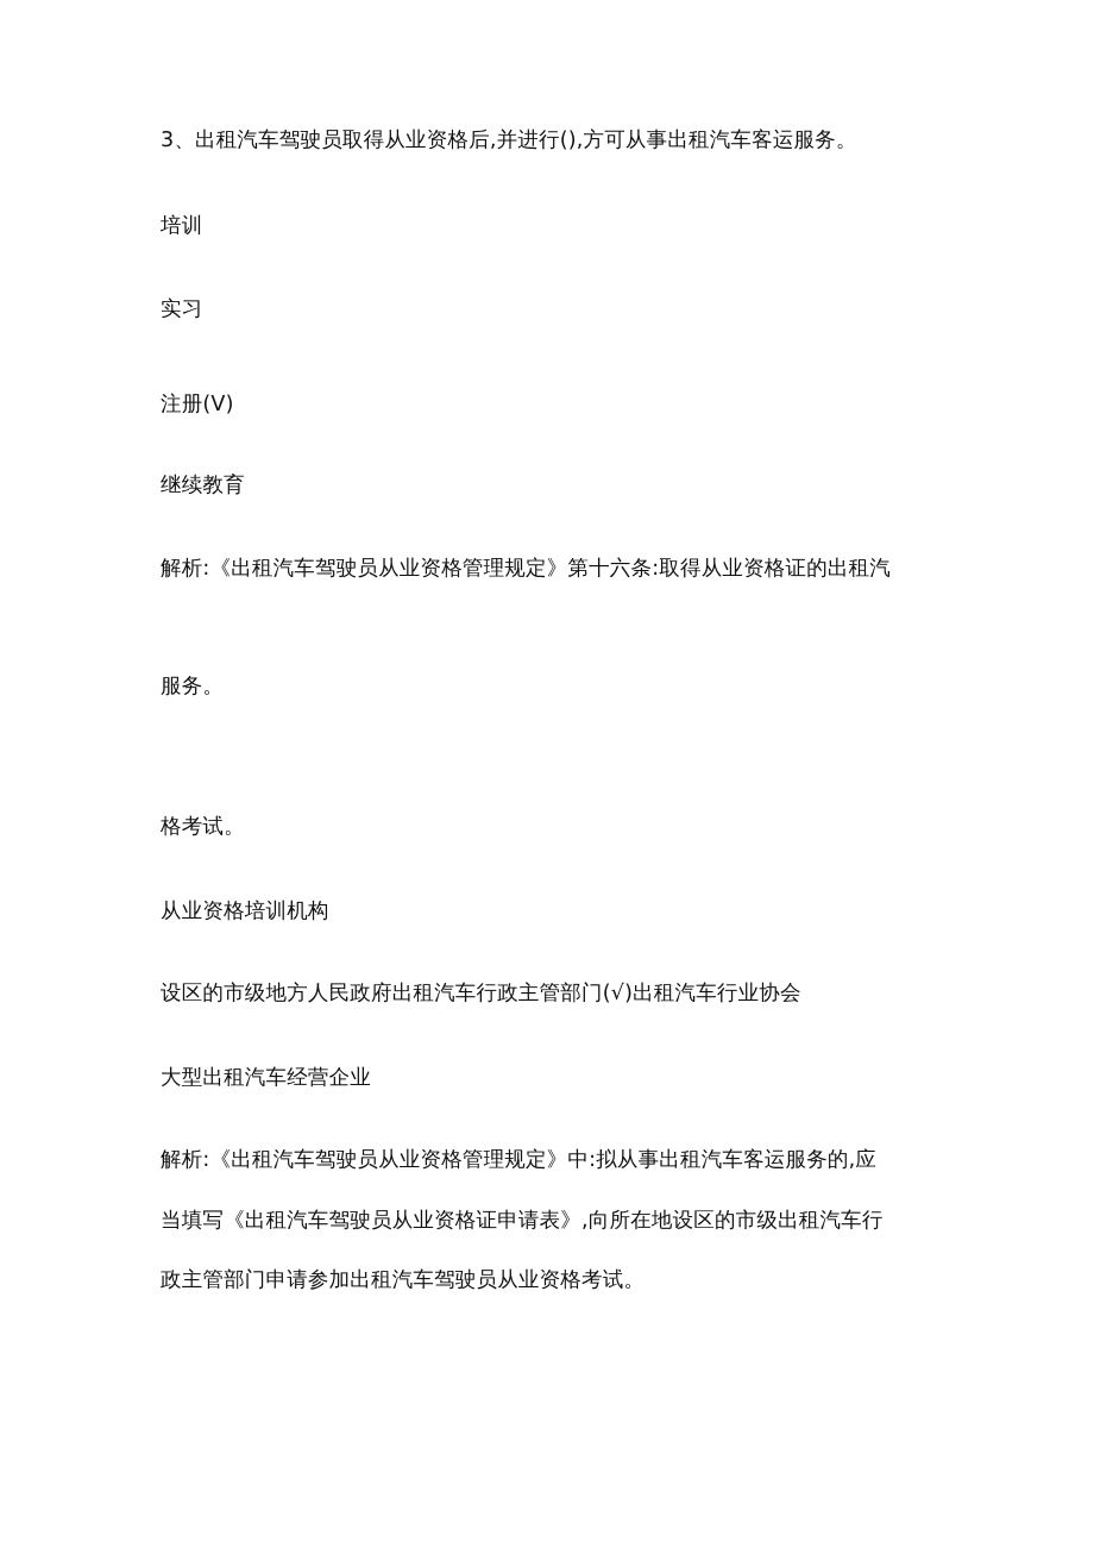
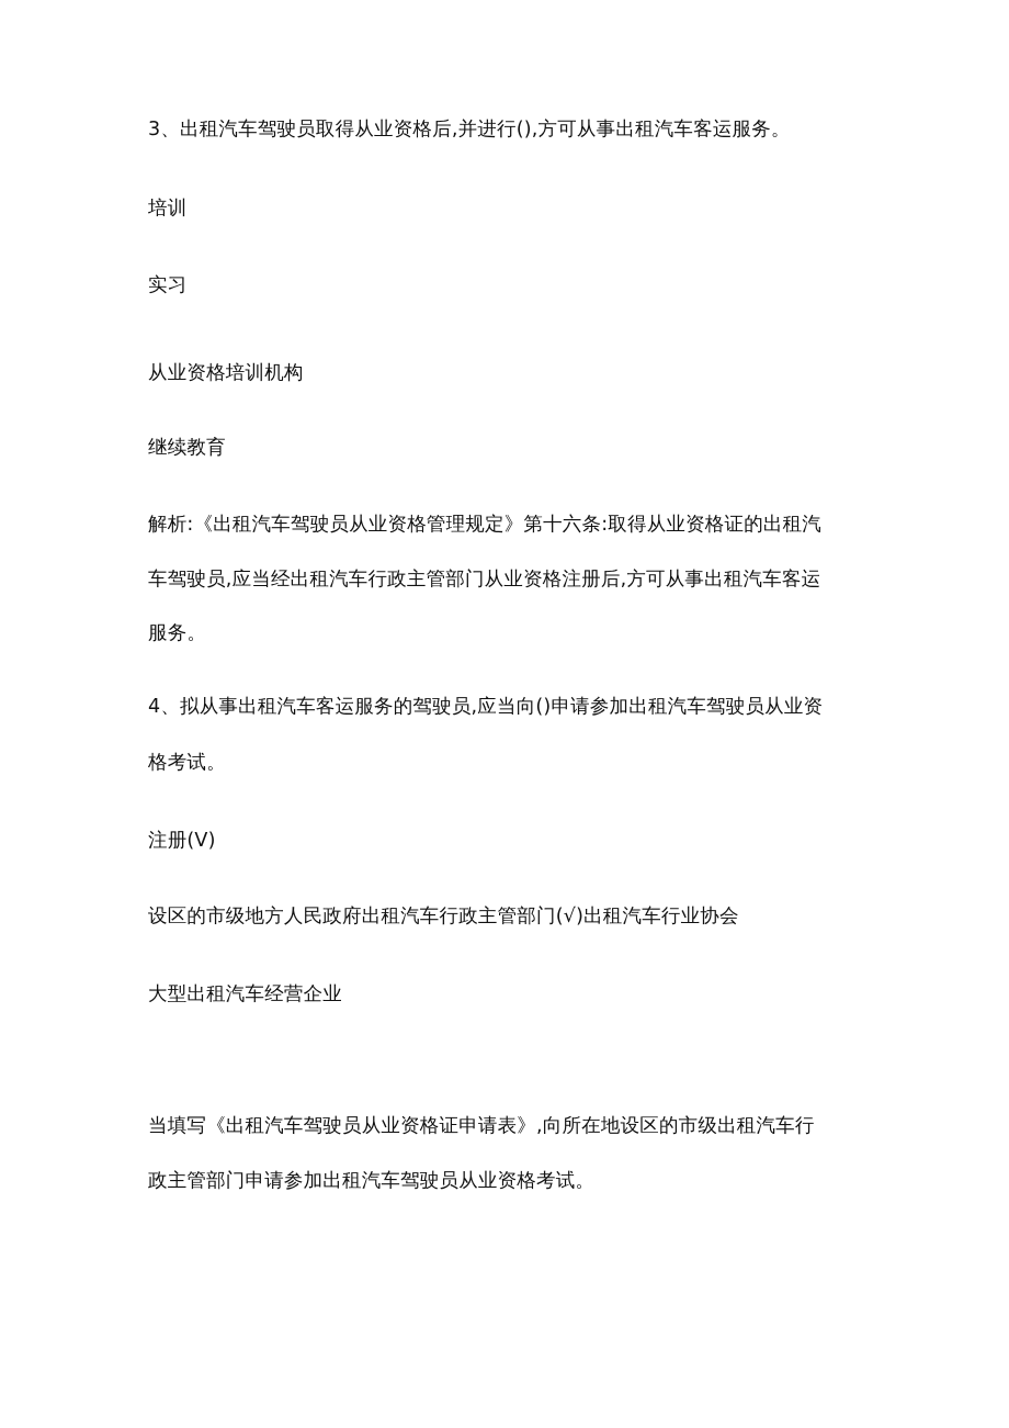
  3、出租汽车驾驶员取得从业资格后,并进行(),方可从事出租汽车客运服务。
  培训
  实习
- 注册(V)
+ 从业资格培训机构
  继续教育
  解析:《出租汽车驾驶员从业资格管理规定》第十六条:取得从业资格证的出租汽
+ 车驾驶员,应当经出租汽车行政主管部门从业资格注册后,方可从事出租汽车客运
  服务。
+ 4、拟从事出租汽车客运服务的驾驶员,应当向()申请参加出租汽车驾驶员从业资
  格考试。
- 从业资格培训机构
+ 注册(V)
  设区的市级地方人民政府出租汽车行政主管部门(√)出租汽车行业协会
  大型出租汽车经营企业
- 解析:《出租汽车驾驶员从业资格管理规定》中:拟从事出租汽车客运服务的,应
  当填写《出租汽车驾驶员从业资格证申请表》,向所在地设区的市级出租汽车行
  政主管部门申请参加出租汽车驾驶员从业资格考试。
